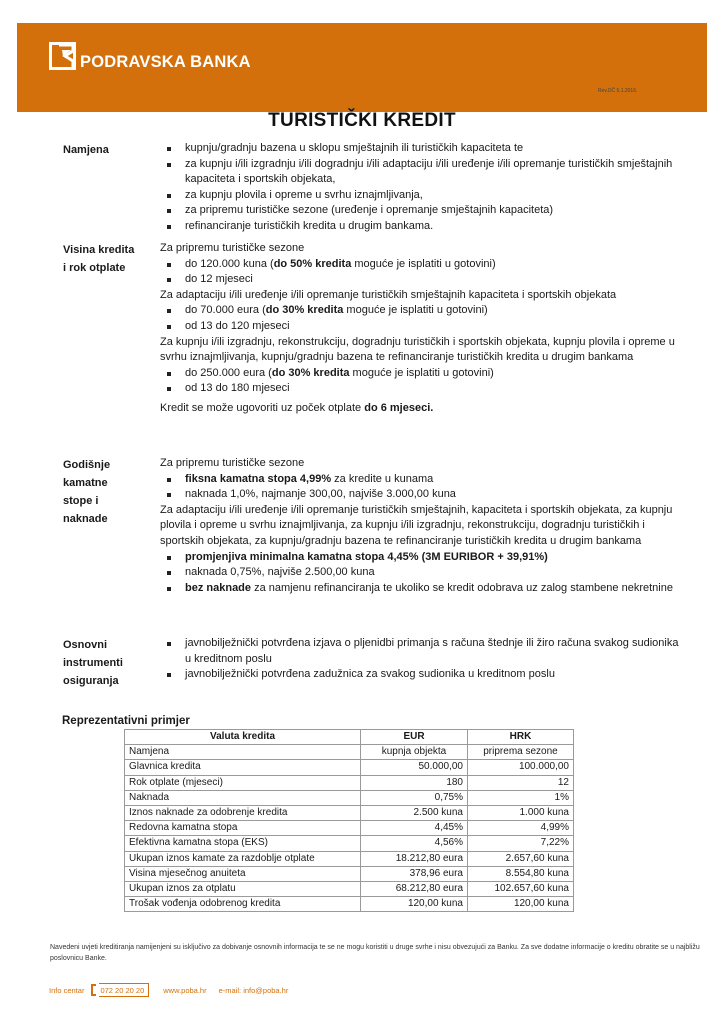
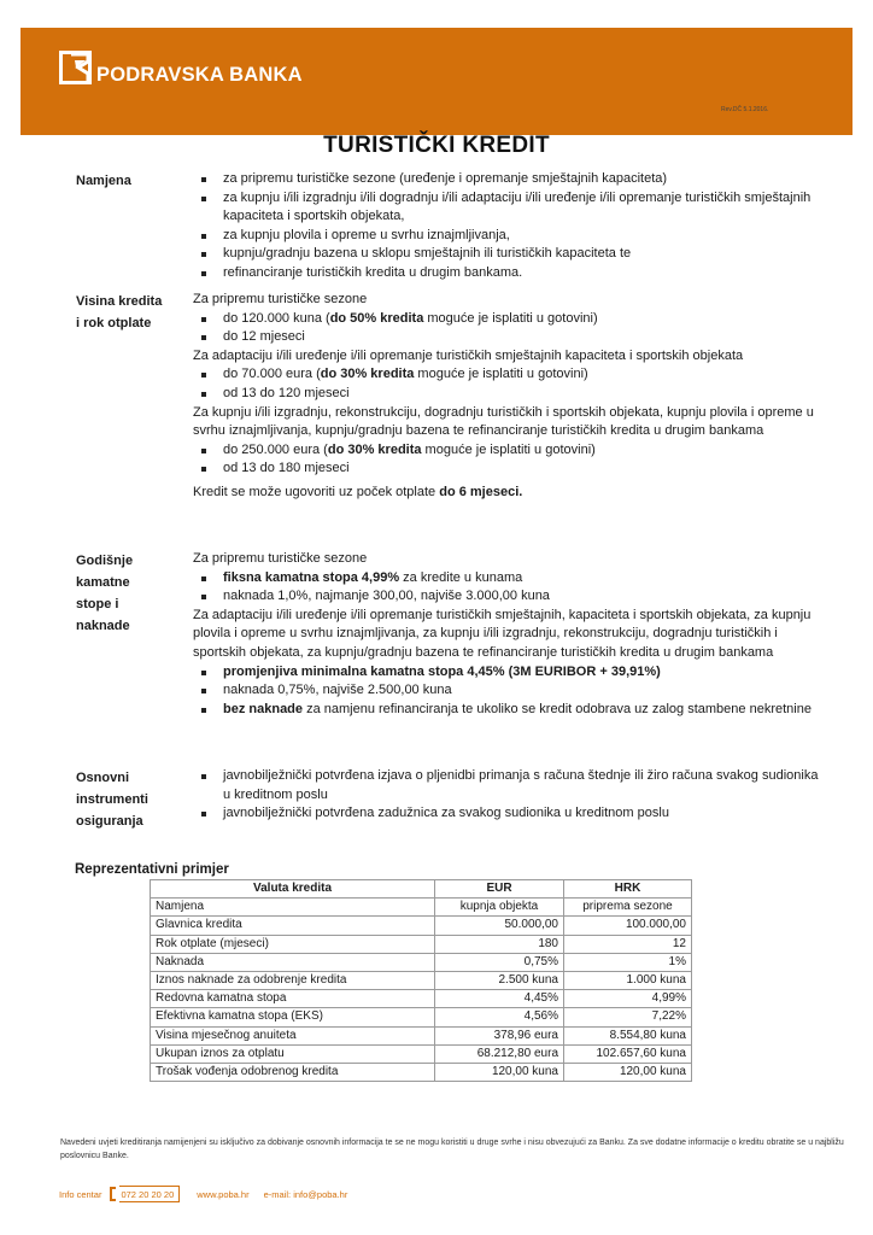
  PODRAVSKA BANKA
  TURISTIČKI KREDIT
  Namjena
- kupnju/gradnju bazena u sklopu smještajnih ili turističkih kapaciteta te
+ za pripremu turističke sezone (uređenje i opremanje smještajnih kapaciteta)
  za kupnju i/ili izgradnju i/ili dogradnju i/ili adaptaciju i/ili uređenje i/ili opremanje turističkih smještajnih kapaciteta i sportskih objekata,
  za kupnju plovila i opreme u svrhu iznajmljivanja,
- za pripremu turističke sezone (uređenje i opremanje smještajnih kapaciteta)
+ kupnju/gradnju bazena u sklopu smještajnih ili turističkih kapaciteta te
  refinanciranje turističkih kredita u drugim bankama.
  Visina kredita
  i rok otplate
  Za pripremu turističke sezone
  do 120.000 kuna (do 50% kredita moguće je isplatiti u gotovini)
  do 12 mjeseci
  Za adaptaciju i/ili uređenje i/ili opremanje turističkih smještajnih kapaciteta i sportskih objekata
  do 70.000 eura (do 30% kredita moguće je isplatiti u gotovini)
  od 13 do 120 mjeseci
  Za kupnju i/ili izgradnju, rekonstrukciju, dogradnju turističkih i sportskih objekata, kupnju plovila i opreme u svrhu iznajmljivanja, kupnju/gradnju bazena te refinanciranje turističkih kredita u drugim bankama
  do 250.000 eura (do 30% kredita moguće je isplatiti u gotovini)
  od 13 do 180 mjeseci
  Kredit se može ugovoriti uz poček otplate do 6 mjeseci.
  Godišnje
  kamatne
  stope i
  naknade
  Za pripremu turističke sezone
  fiksna kamatna stopa 4,99% za kredite u kunama
  naknada 1,0%, najmanje 300,00, najviše 3.000,00 kuna
  Za adaptaciju i/ili uređenje i/ili opremanje turističkih smještajnih, kapaciteta i sportskih objekata, za kupnju plovila i opreme u svrhu iznajmljivanja, za kupnju i/ili izgradnju, rekonstrukciju, dogradnju turističkih i sportskih objekata, za kupnju/gradnju bazena te refinanciranje turističkih kredita u drugim bankama
  promjenjiva minimalna kamatna stopa 4,45% (3M EURIBOR + 39,91%)
  naknada 0,75%, najviše 2.500,00 kuna
  bez naknade za namjenu refinanciranja te ukoliko se kredit odobrava uz zalog stambene nekretnine
  Osnovni
  instrumenti
  osiguranja
  javnobilježnički potvrđena izjava o pljenidbi primanja s računa štednje ili žiro računa svakog sudionika u kreditnom poslu
  javnobilježnički potvrđena zadužnica za svakog sudionika u kreditnom poslu
  Reprezentativni primjer
  Valuta kredita	EUR	HRK
  Namjena	kupnja objekta	priprema sezone
  Glavnica kredita	50.000,00	100.000,00
  Rok otplate (mjeseci)	180	12
  Naknada	0,75%	1%
  Iznos naknade za odobrenje kredita	2.500 kuna	1.000 kuna
  Redovna kamatna stopa	4,45%	4,99%
  Efektivna kamatna stopa (EKS)	4,56%	7,22%
- Ukupan iznos kamate za razdoblje otplate	18.212,80 eura	2.657,60 kuna
  Visina mjesečnog anuiteta	378,96 eura	8.554,80 kuna
  Ukupan iznos za otplatu	68.212,80 eura	102.657,60 kuna
  Trošak vođenja odobrenog kredita	120,00 kuna	120,00 kuna
  Info centar
  072 20 20 20
  www.poba.hr
  e-mail: info@poba.hr
